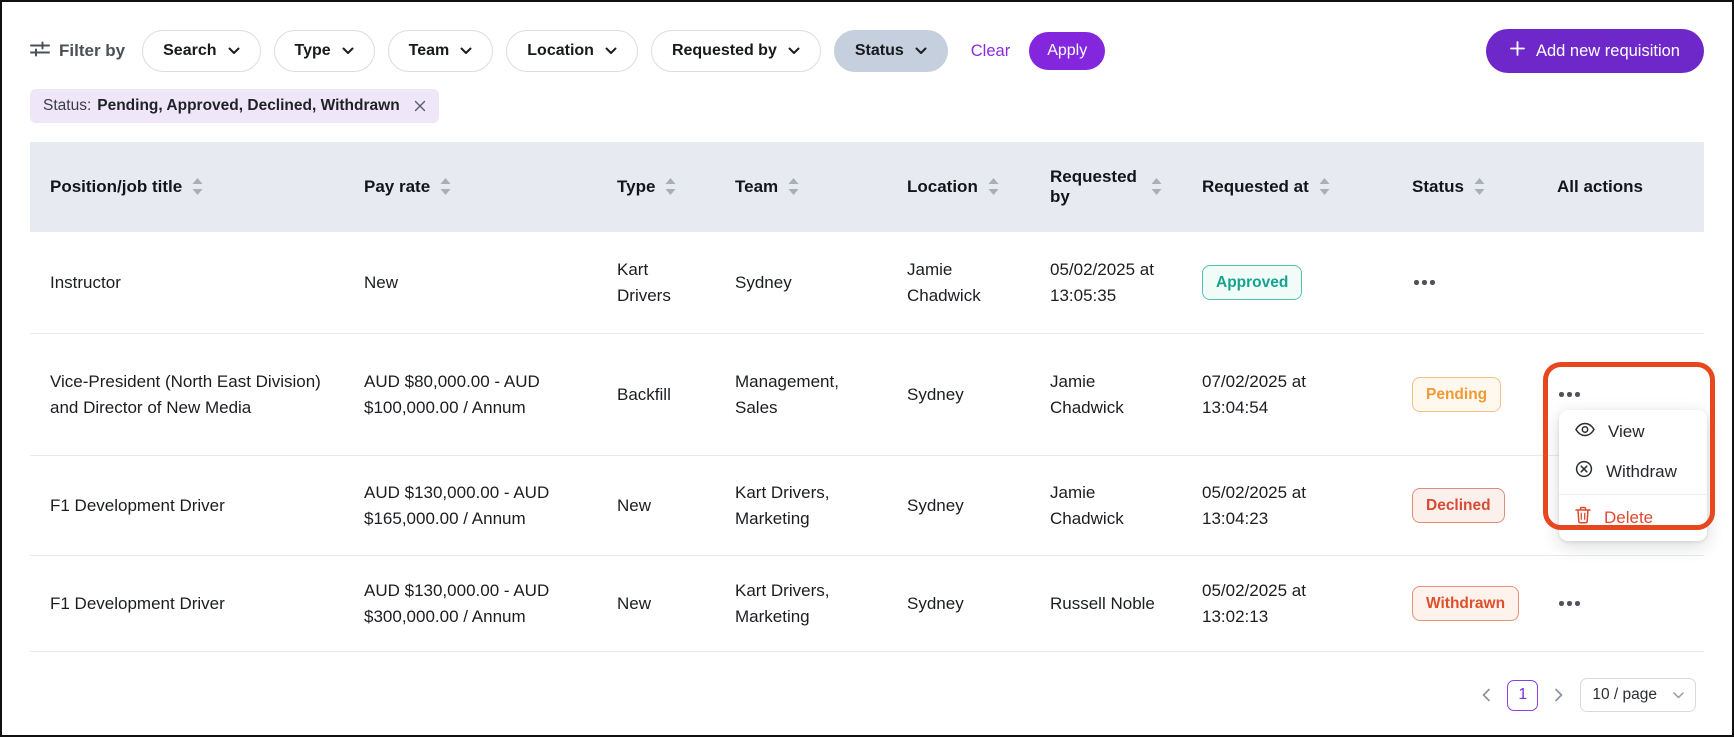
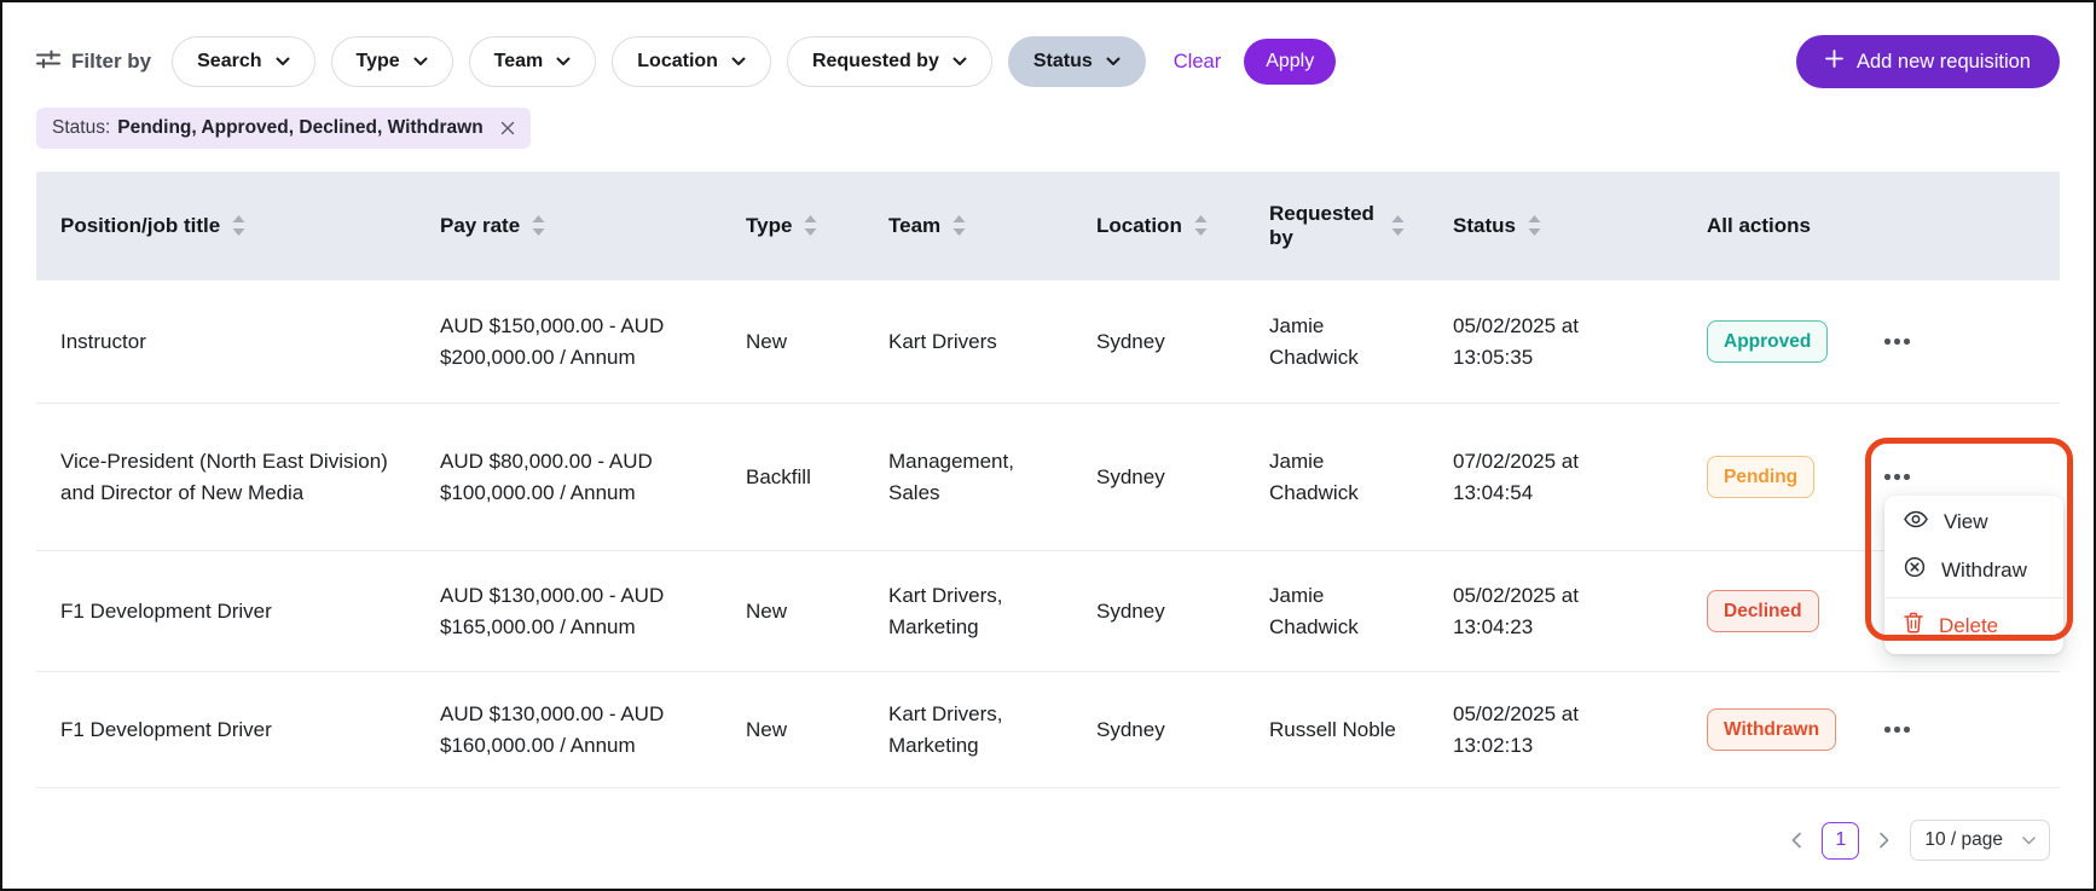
  Filter by
  Search
  Type
  Team
  Location
  Requested by
  Status
  Clear
  Apply
  Add new requisition
  Status:
  Pending, Approved, Declined, Withdrawn
  Position/job title
  Pay rate
  Type
  Team
  Location
  Requested by
- Requested at
  Status
  All actions
  Instructor
+ AUD $150,000.00 - AUD $200,000.00 / Annum
  New
  Kart Drivers
  Sydney
  Jamie Chadwick
  05/02/2025 at 13:05:35
  Approved
  Vice-President (North East Division) and Director of New Media
  AUD $80,000.00 - AUD $100,000.00 / Annum
  Backfill
  Management, Sales
  Sydney
  Jamie Chadwick
  07/02/2025 at 13:04:54
  Pending
  View
  Withdraw
  Delete
  F1 Development Driver
  AUD $130,000.00 - AUD $165,000.00 / Annum
  New
  Kart Drivers, Marketing
  Sydney
  Jamie Chadwick
  05/02/2025 at 13:04:23
  Declined
  F1 Development Driver
- AUD $130,000.00 - AUD $300,000.00 / Annum
+ AUD $130,000.00 - AUD $160,000.00 / Annum
  New
  Kart Drivers, Marketing
  Sydney
  Russell Noble
  05/02/2025 at 13:02:13
  Withdrawn
  1
  10 / page
